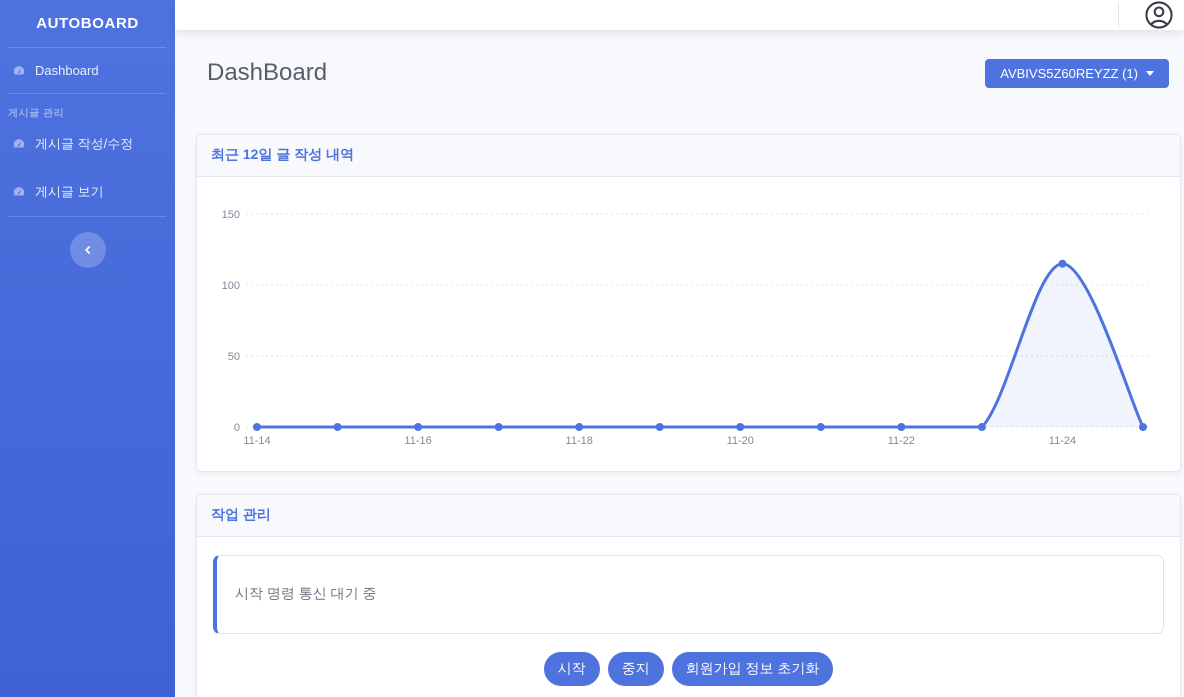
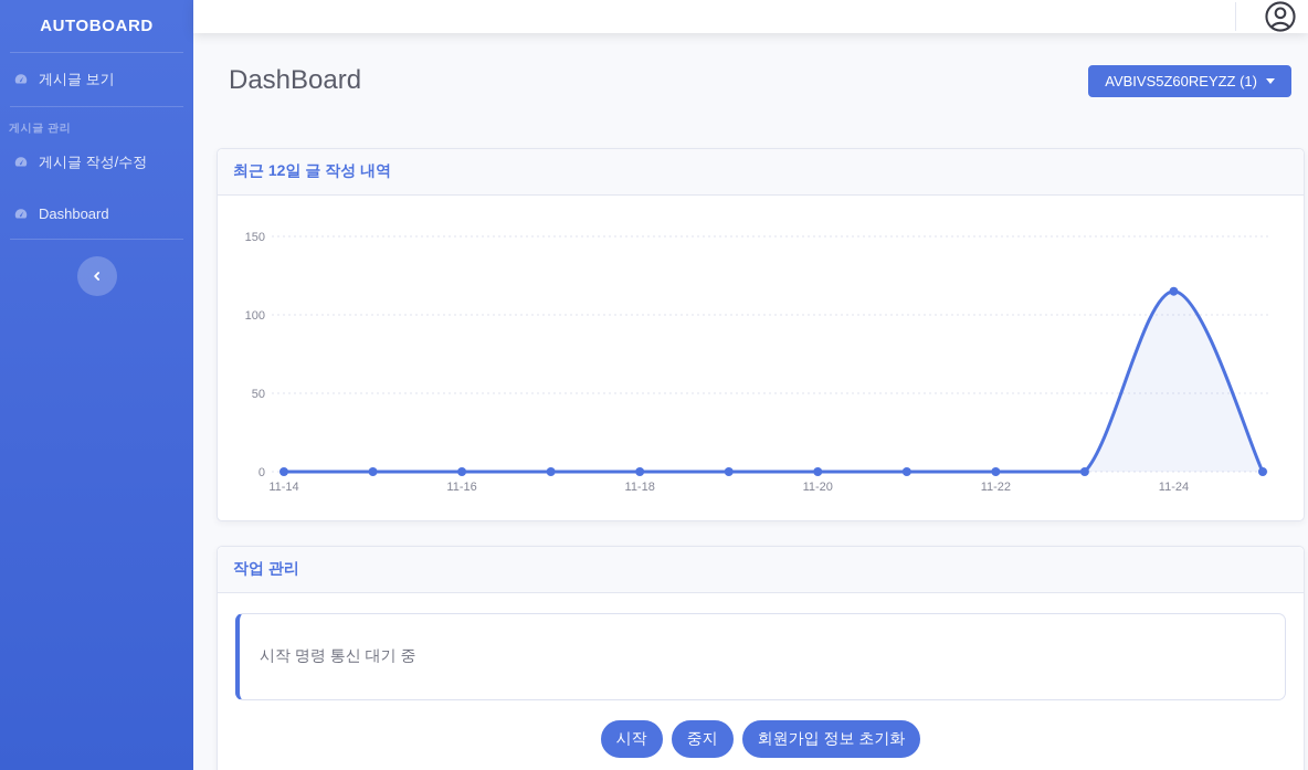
  AUTOBOARD
- Dashboard
+ 게시글 보기
  게시글 관리
  게시글 작성/수정
- 게시글 보기
+ Dashboard
  DashBoard
  AVBIVS5Z60REYZZ (1)
  최근 12일 글 작성 내역
  0
  50
  100
  150
  11-14
  11-16
  11-18
  11-20
  11-22
  11-24
  작업 관리
  시작 명령 통신 대기 중
  시작
  중지
  회원가입 정보 초기화
